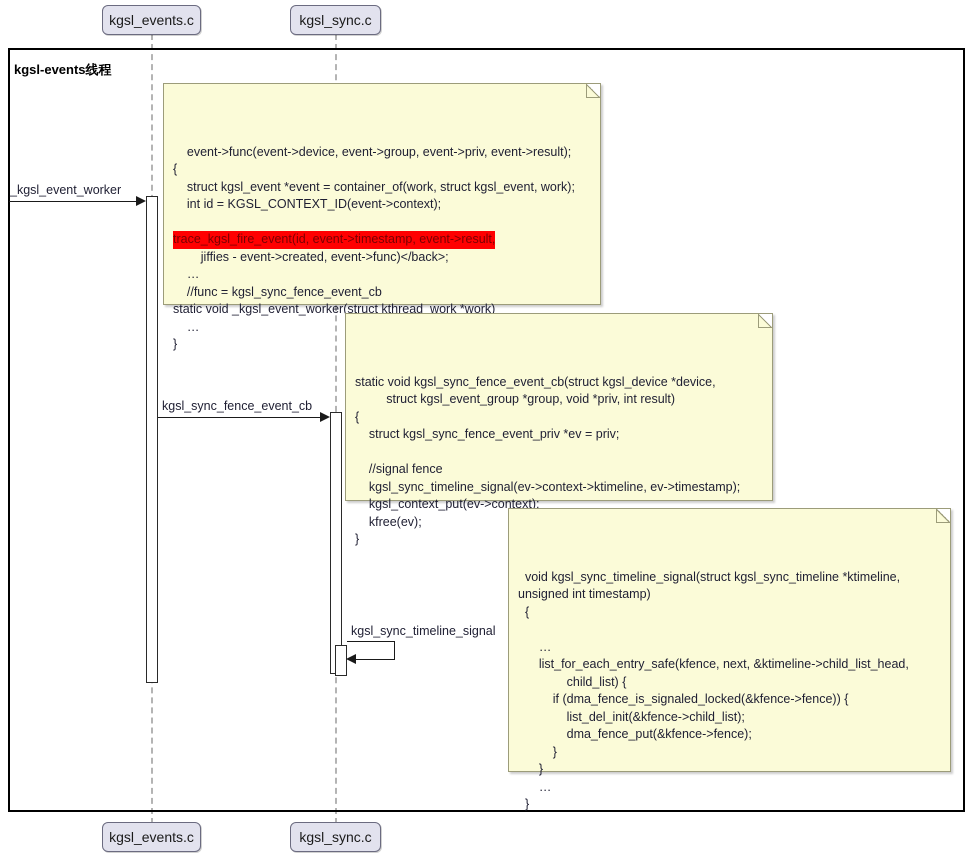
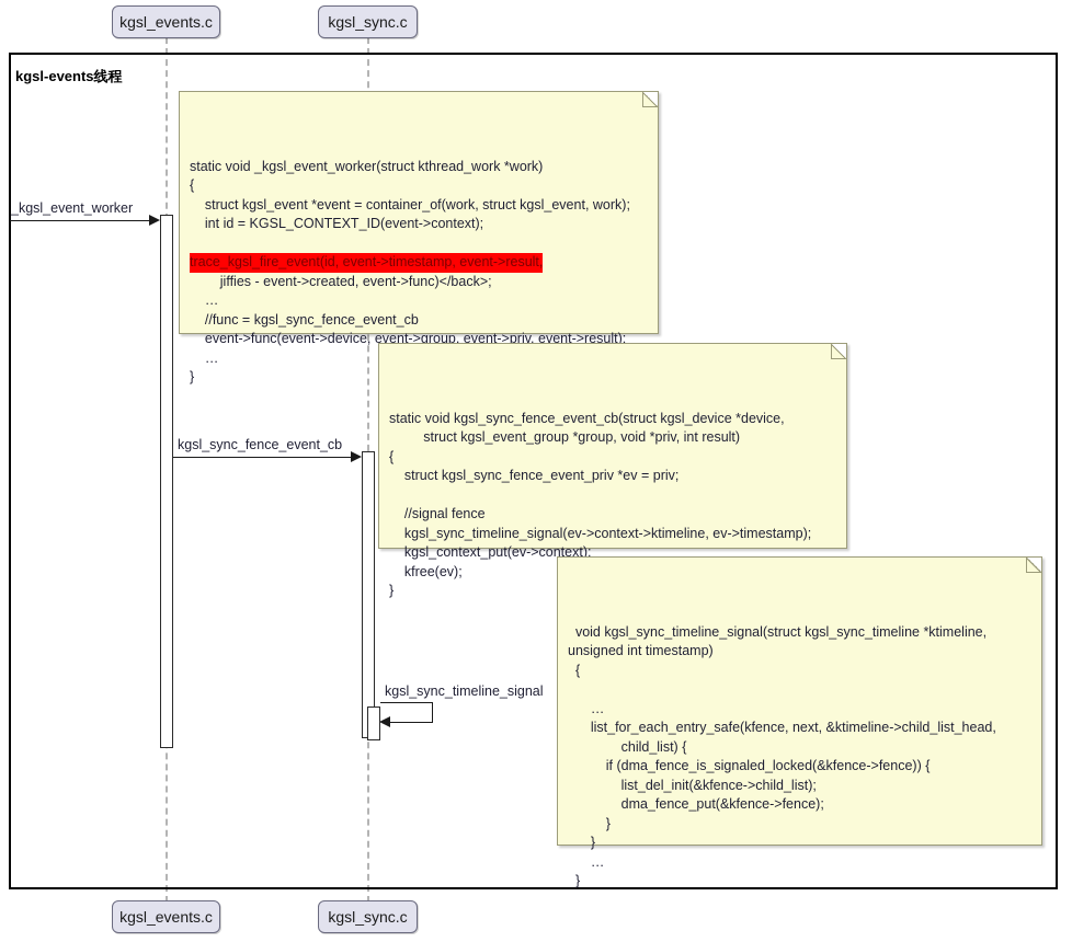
  kgsl_events.c
  kgsl_sync.c
  kgsl-events线程
  _kgsl_event_worker
  kgsl_sync_fence_event_cb
  kgsl_sync_timeline_signal
- event->func(event->device, event->group, event->priv, event->result);
+ static void _kgsl_event_worker(struct kthread_work *work)
  {
  struct kgsl_event *event = container_of(work, struct kgsl_event, work);
  int id = KGSL_CONTEXT_ID(event->context);
  trace_kgsl_fire_event(id, event->timestamp, event->result,
  jiffies - event->created, event->func)</back>;
  …
  //func = kgsl_sync_fence_event_cb
- static void _kgsl_event_worker(struct kthread_work *work)
+ event->func(event->device, event->group, event->priv, event->result);
  …
  }
  static void kgsl_sync_fence_event_cb(struct kgsl_device *device,
  struct kgsl_event_group *group, void *priv, int result)
  {
  struct kgsl_sync_fence_event_priv *ev = priv;
  //signal fence
  kgsl_sync_timeline_signal(ev->context->ktimeline, ev->timestamp);
  kgsl_context_put(ev->context);
  kfree(ev);
  }
  void kgsl_sync_timeline_signal(struct kgsl_sync_timeline *ktimeline,
  unsigned int timestamp)
  {
  …
  list_for_each_entry_safe(kfence, next, &ktimeline->child_list_head,
  child_list) {
  if (dma_fence_is_signaled_locked(&kfence->fence)) {
  list_del_init(&kfence->child_list);
  dma_fence_put(&kfence->fence);
  }
  }
  …
  }
  kgsl_events.c
  kgsl_sync.c
